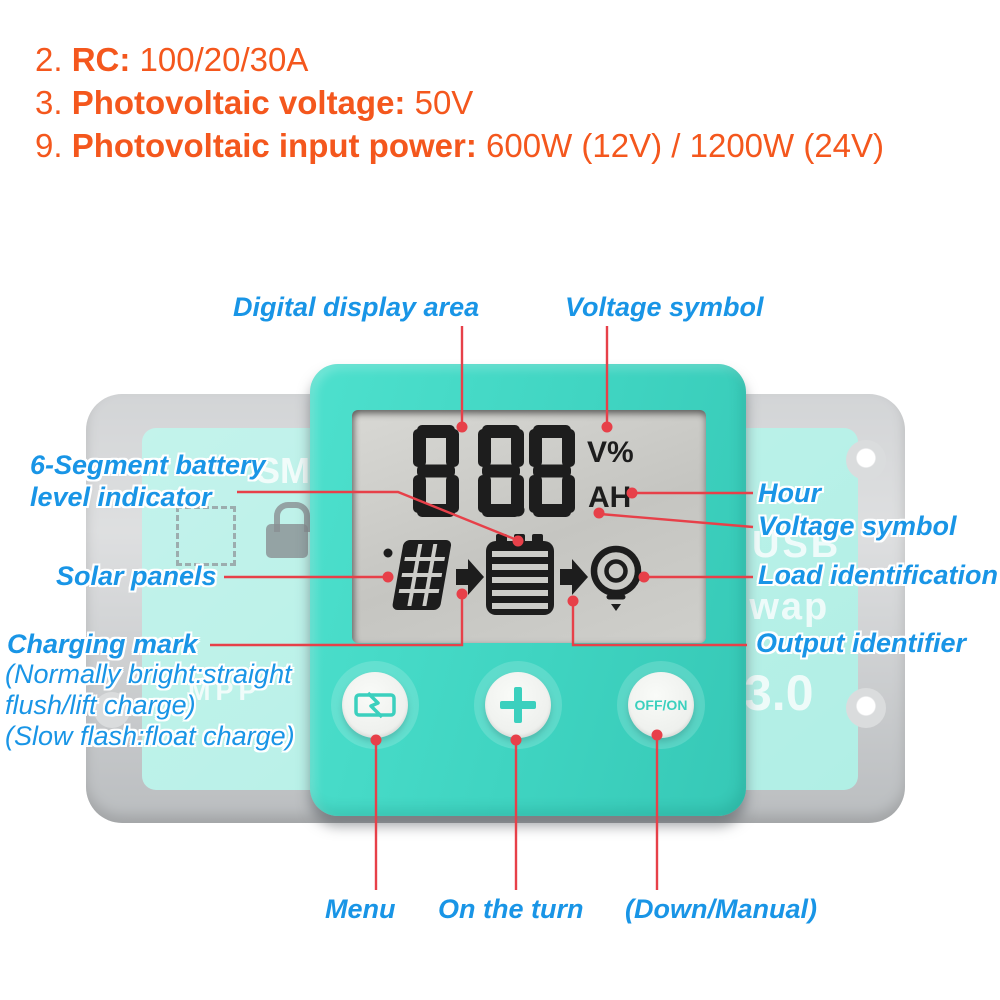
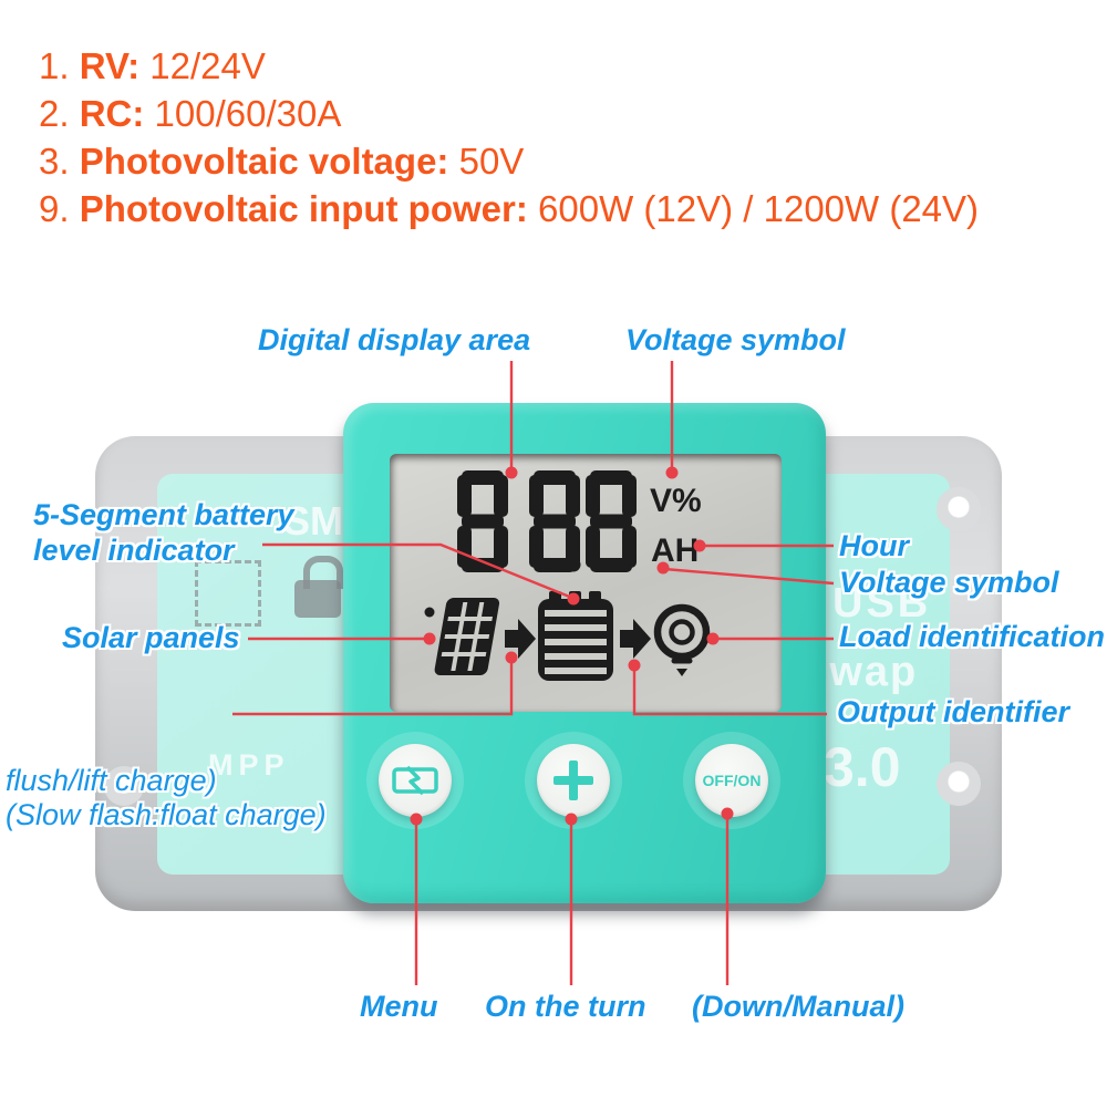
+ 1. RV: 12/24V
- 2. RC: 100/20/30A
+ 2. RC: 100/60/30A
  3. Photovoltaic voltage: 50V
  9. Photovoltaic input power: 600W (12V) / 1200W (24V)
  SM
  MPP
  USB
  wap
  3.0
  V%
  AH
  OFF/ON
  Digital display area
  Voltage symbol
- 6-Segment battery
+ 5-Segment battery
  level indicator
  Solar panels
  Hour
  Voltage symbol
  Load identification
- Charging mark
- (Normally bright:straight
  flush/lift charge)
  (Slow flash:float charge)
  Output identifier
  Menu
  On the turn
  (Down/Manual)
